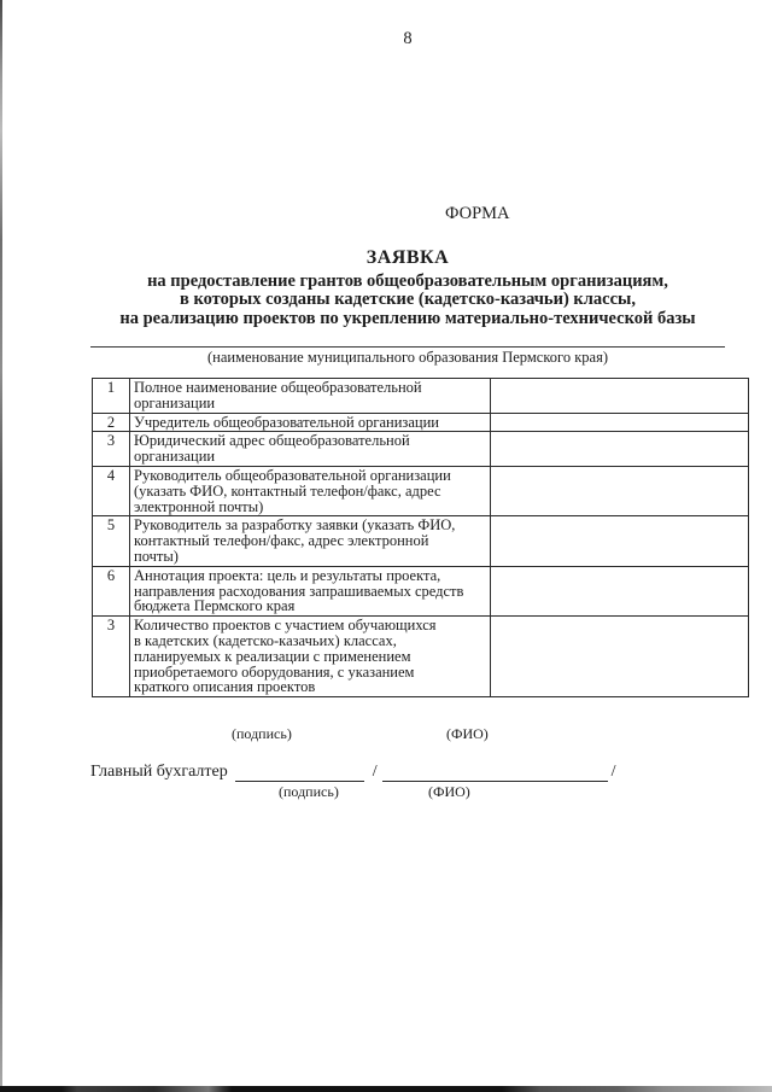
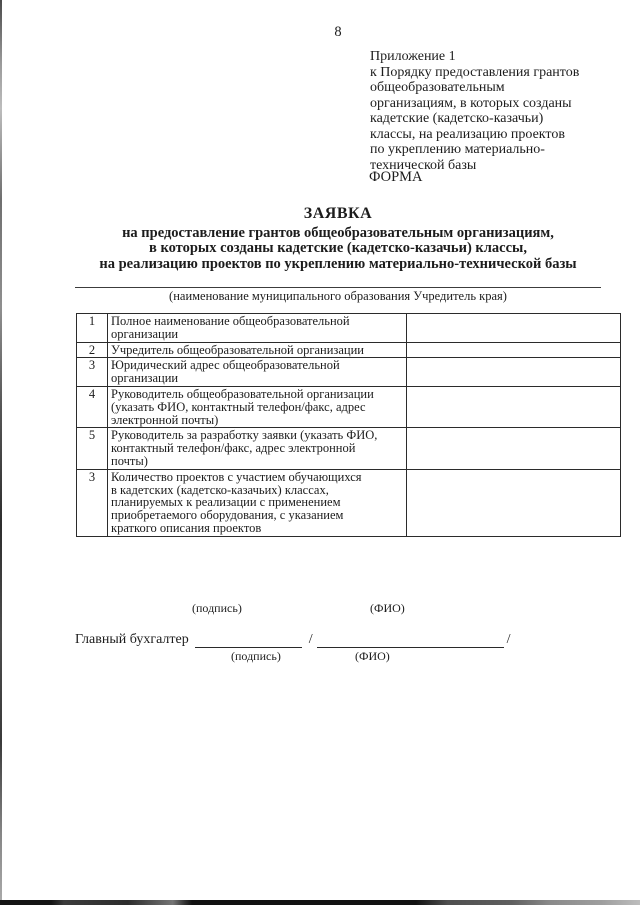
  8
+ Приложение 1
+ к Порядку предоставления грантов
+ общеобразовательным
+ организациям, в которых созданы
+ кадетские (кадетско-казачьи)
+ классы, на реализацию проектов
+ по укреплению материально-
+ технической базы
  ФОРМА
  ЗАЯВКА
  на предоставление грантов общеобразовательным организациям,
  в которых созданы кадетские (кадетско-казачьи) классы,
  на реализацию проектов по укреплению материально-технической базы
- (наименование муниципального образования Пермского края)
+ (наименование муниципального образования Учредитель края)
  1	Полное наименование общеобразовательной организации
  2	Учредитель общеобразовательной организации
  3	Юридический адрес общеобразовательной организации
  4	Руководитель общеобразовательной организации (указать ФИО, контактный телефон/факс, адрес электронной почты)
  5	Руководитель за разработку заявки (указать ФИО, контактный телефон/факс, адрес электронной почты)
- 6	Аннотация проекта: цель и результаты проекта, направления расходования запрашиваемых средств бюджета Пермского края
  3	Количество проектов с участием обучающихся в кадетских (кадетско-казачьих) классах, планируемых к реализации с применением приобретаемого оборудования, с указанием краткого описания проектов
  (подпись)
  (ФИО)
  Главный бухгалтер / /
  (подпись)
  (ФИО)
